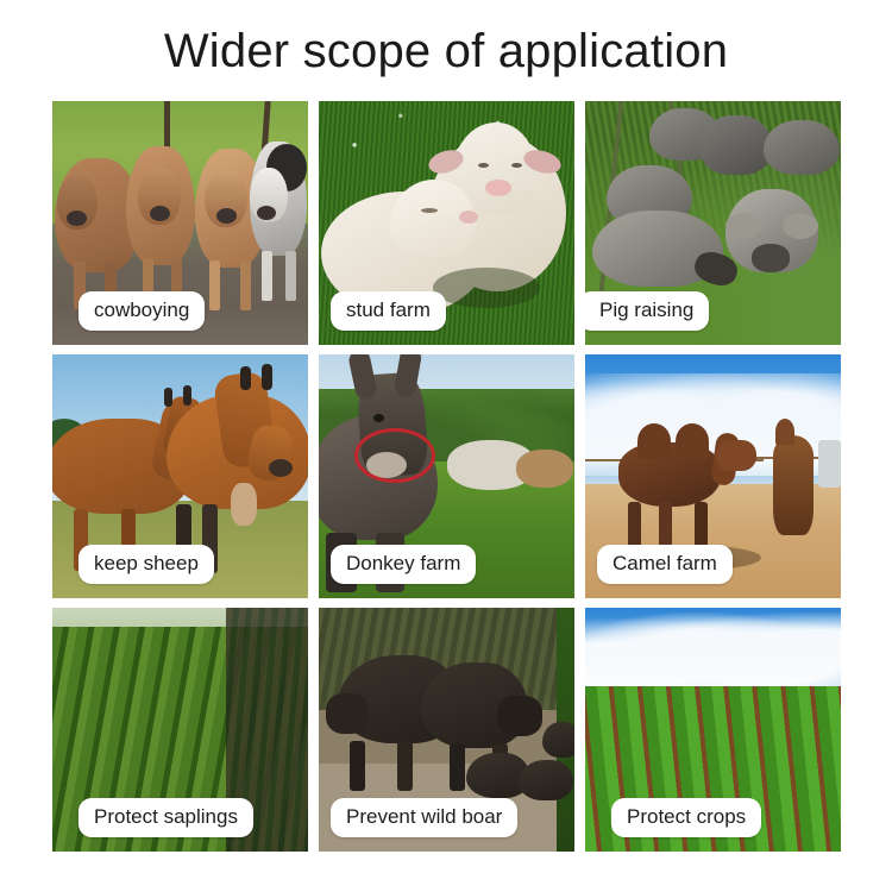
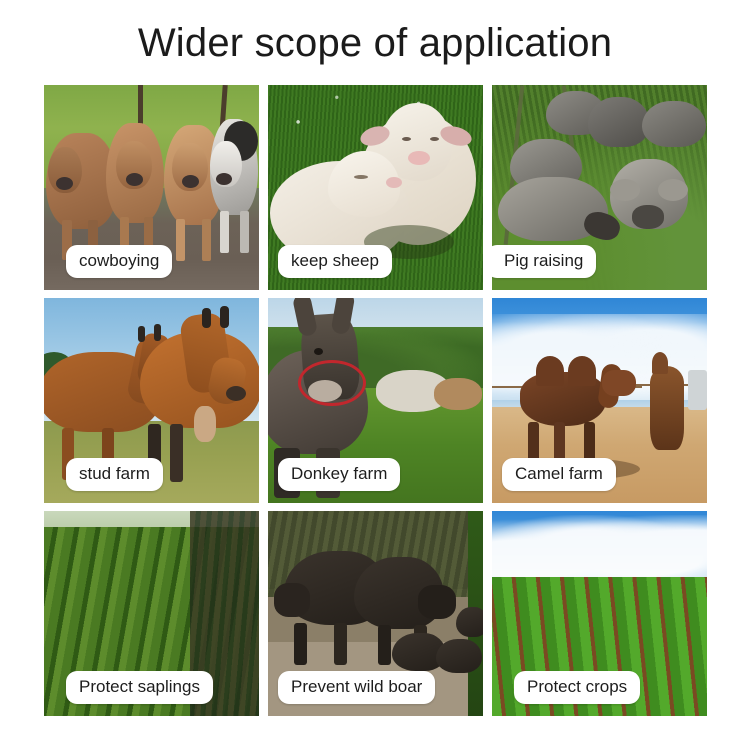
  Wider scope of application
  cowboying
- stud farm
+ keep sheep
  Pig raising
- keep sheep
+ stud farm
  Donkey farm
  Camel farm
  Protect saplings
  Prevent wild boar
  Protect crops
